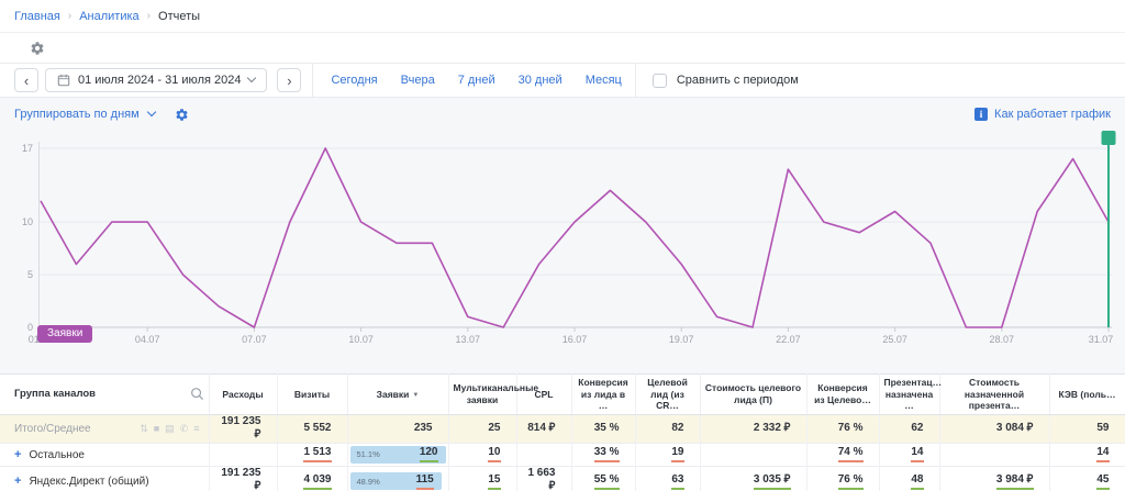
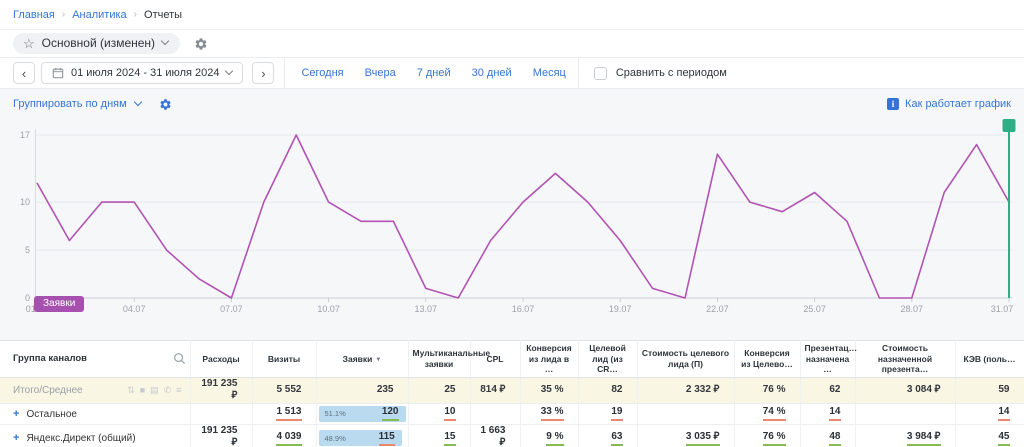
  Главная
  ›
  Аналитика
  ›
  Отчеты
+ ☆
+ Основной (изменен)
  ‹
  01 июля 2024 - 31 июля 2024
  ›
  Сегодня
  Вчера
  7 дней
  30 дней
  Месяц
  Сравнить с периодом
  Группировать по дням
  i
  Как работает график
  0
  5
  10
  17
  04.07
  07.07
  10.07
  13.07
  16.07
  19.07
  22.07
  25.07
  28.07
  31.07
  Заявки
  Группа каналов	Расходы	Визиты	Заявки	Мультиканальны заявки	CPL	Конверсия из лида в …	Целевой лид (из CR…	Стоимость целевого лида (П)	Конверсия из Целево…	Презентац… назначена …	Стоимость назначенной презента…	КЭВ (поль…
  Итого/Среднее ⇅ ■ ▤ ✆ ≡	191 235 ₽	5 552	235	25	814 ₽	35 %	82	2 332 ₽	76 %	62	3 084 ₽	59
  + Остальное		1 513	51.1% 120	10		33 %	19		74 %	14		14
- + Яндекс.Директ (общий)	191 235 ₽	4 039	48.9% 115	15	1 663 ₽	55 %	63	3 035 ₽	76 %	48	3 984 ₽	45
+ + Яндекс.Директ (общий)	191 235 ₽	4 039	48.9% 115	15	1 663 ₽	9 %	63	3 035 ₽	76 %	48	3 984 ₽	45
